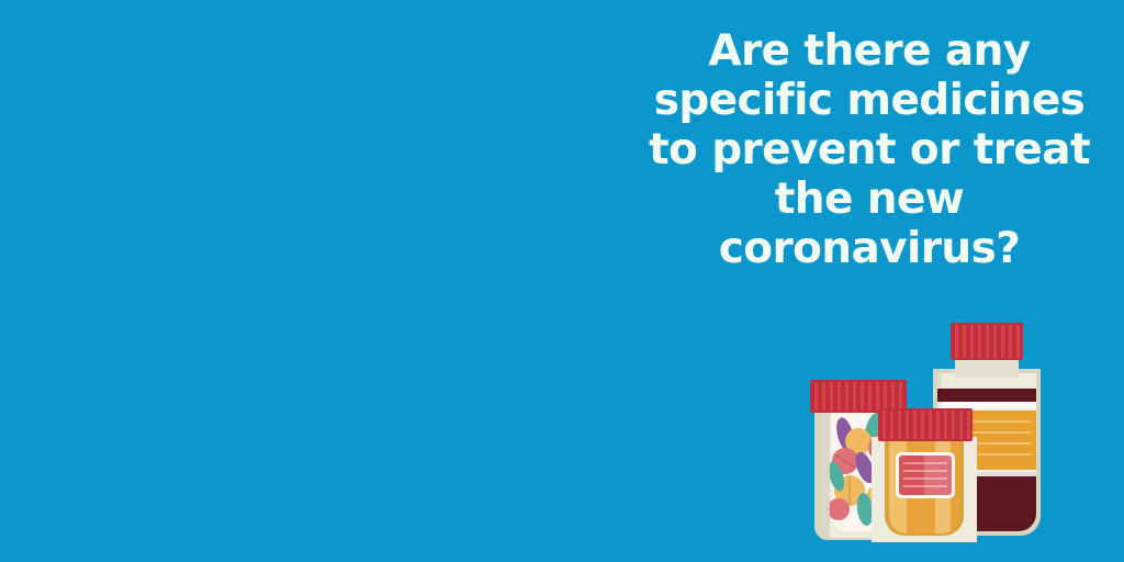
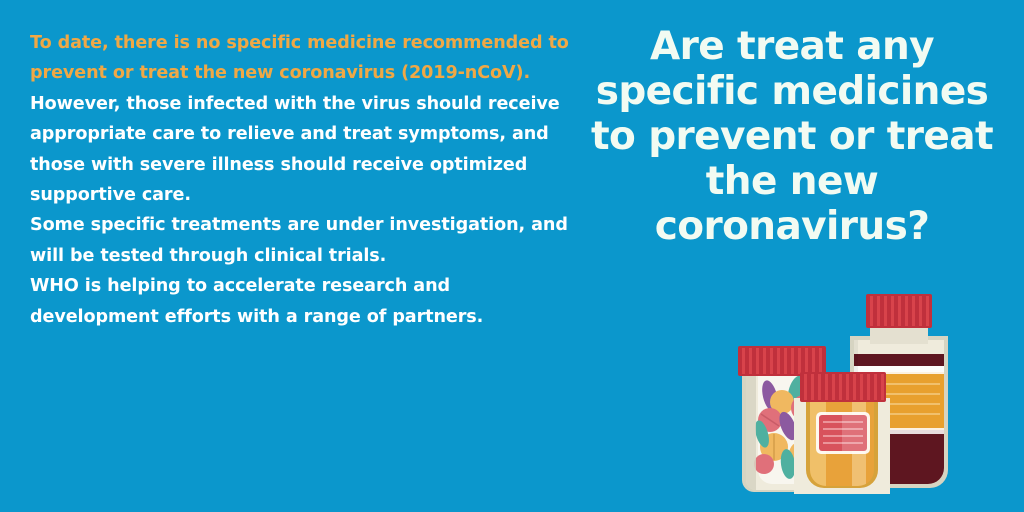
+ To date, there is no specific medicine recommended to prevent or treat the new coronavirus (2019-nCoV).
+ However, those infected with the virus should receive appropriate care to relieve and treat symptoms, and those with severe illness should receive optimized supportive care.
+ Some specific treatments are under investigation, and will be tested through clinical trials.
+ WHO is helping to accelerate research and development efforts with a range of partners.
- Are there any specific medicines to prevent or treat the new coronavirus?
+ Are treat any specific medicines to prevent or treat the new coronavirus?
